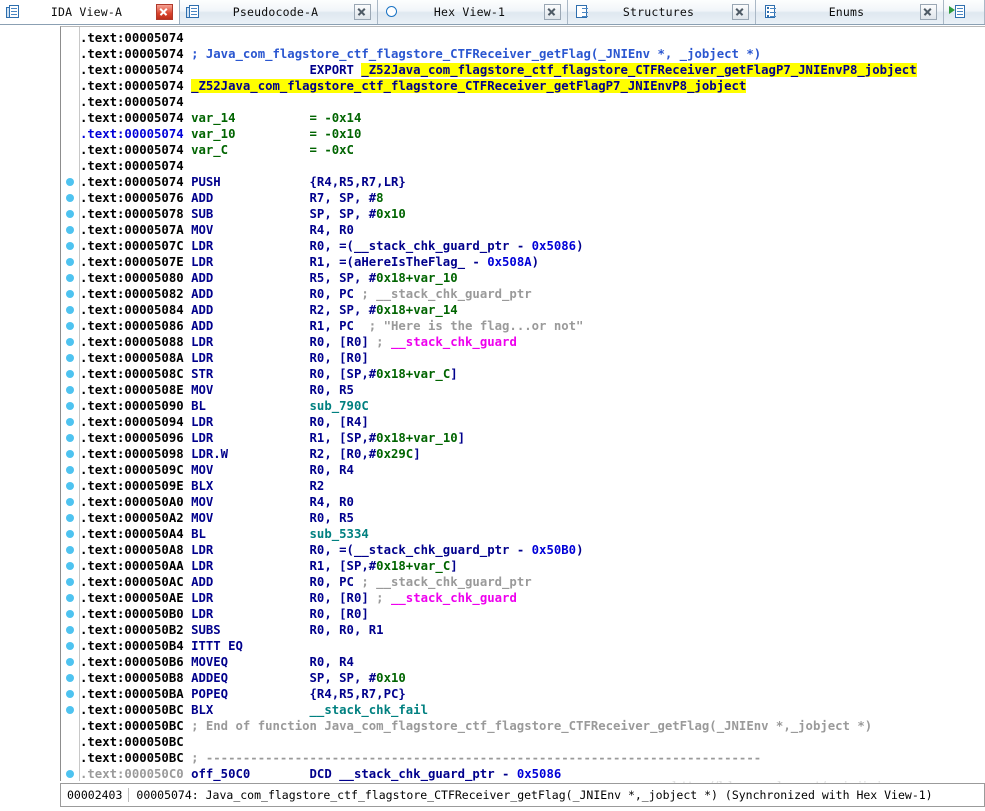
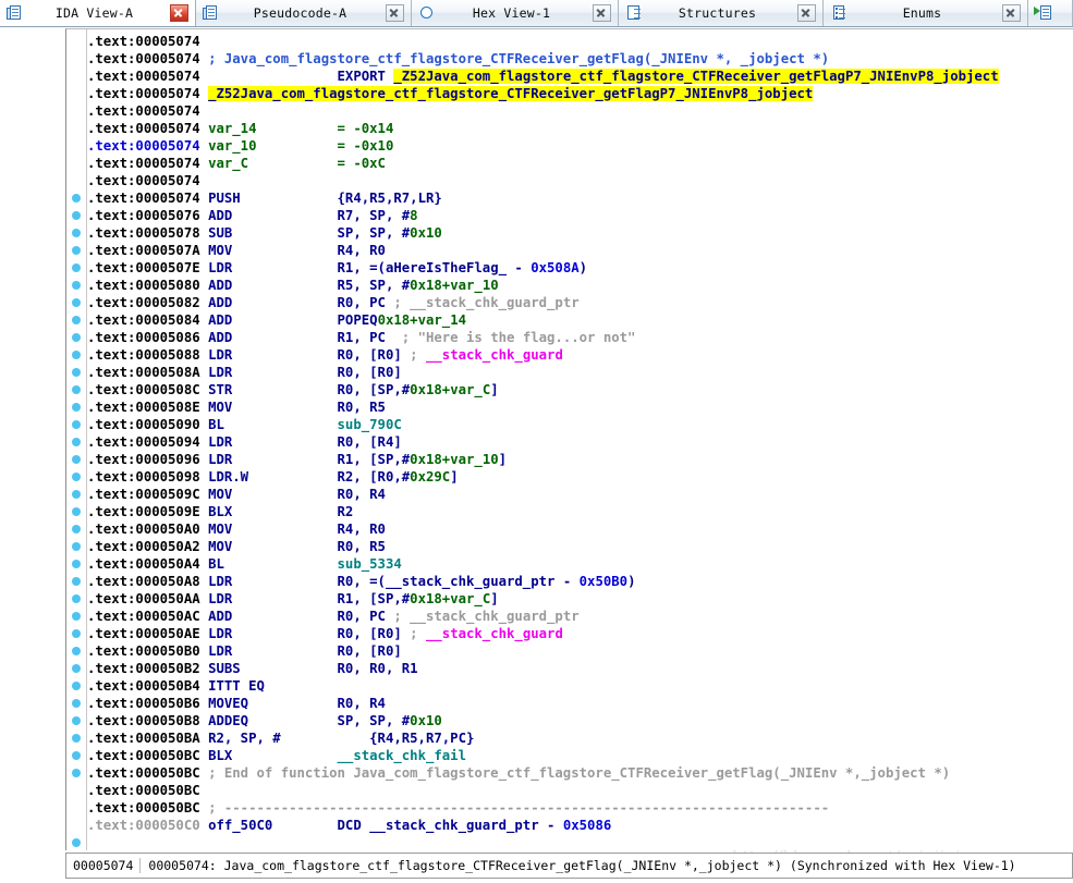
  IDA View-A
  Pseudocode-A
  Hex View-1
  Structures
  Enums
  .text:00005074
  .text:00005074 ; Java_com_flagstore_ctf_flagstore_CTFReceiver_getFlag(_JNIEnv *, _jobject *)
  .text:00005074 EXPORT _Z52Java_com_flagstore_ctf_flagstore_CTFReceiver_getFlagP7_JNIEnvP8_jobject
  .text:00005074 _Z52Java_com_flagstore_ctf_flagstore_CTFReceiver_getFlagP7_JNIEnvP8_jobject
  .text:00005074
  .text:00005074 var_14 = -0x14
  .text:00005074 var_10 = -0x10
  .text:00005074 var_C = -0xC
  .text:00005074
  .text:00005074 PUSH {R4,R5,R7,LR}
  .text:00005076 ADD R7, SP, #8
  .text:00005078 SUB SP, SP, #0x10
  .text:0000507A MOV R4, R0
- .text:0000507C LDR R0, =(__stack_chk_guard_ptr - 0x5086)
  .text:0000507E LDR R1, =(aHereIsTheFlag_ - 0x508A)
  .text:00005080 ADD R5, SP, #0x18+var_10
  .text:00005082 ADD R0, PC ; __stack_chk_guard_ptr
- .text:00005084 ADD R2, SP, #0x18+var_14
+ .text:00005084 ADD POPEQ0x18+var_14
  .text:00005086 ADD R1, PC ; "Here is the flag...or not"
  .text:00005088 LDR R0, [R0] ; __stack_chk_guard
  .text:0000508A LDR R0, [R0]
  .text:0000508C STR R0, [SP,#0x18+var_C]
  .text:0000508E MOV R0, R5
  .text:00005090 BL sub_790C
  .text:00005094 LDR R0, [R4]
  .text:00005096 LDR R1, [SP,#0x18+var_10]
  .text:00005098 LDR.W R2, [R0,#0x29C]
  .text:0000509C MOV R0, R4
  .text:0000509E BLX R2
  .text:000050A0 MOV R4, R0
  .text:000050A2 MOV R0, R5
  .text:000050A4 BL sub_5334
  .text:000050A8 LDR R0, =(__stack_chk_guard_ptr - 0x50B0)
  .text:000050AA LDR R1, [SP,#0x18+var_C]
  .text:000050AC ADD R0, PC ; __stack_chk_guard_ptr
  .text:000050AE LDR R0, [R0] ; __stack_chk_guard
  .text:000050B0 LDR R0, [R0]
  .text:000050B2 SUBS R0, R0, R1
  .text:000050B4 ITTT EQ
  .text:000050B6 MOVEQ R0, R4
  .text:000050B8 ADDEQ SP, SP, #0x10
- .text:000050BA POPEQ {R4,R5,R7,PC}
+ .text:000050BA R2, SP, # {R4,R5,R7,PC}
  .text:000050BC BLX __stack_chk_fail
  .text:000050BC ; End of function Java_com_flagstore_ctf_flagstore_CTFReceiver_getFlag(_JNIEnv *,_jobject *)
  .text:000050BC
  .text:000050BC ; ---------------------------------------------------------------------------
  .text:000050C0 off_50C0 DCD __stack_chk_guard_ptr - 0x5086
- 00002403
+ 00005074
  00005074: Java_com_flagstore_ctf_flagstore_CTFReceiver_getFlag(_JNIEnv *,_jobject *) (Synchronized with Hex View-1)
